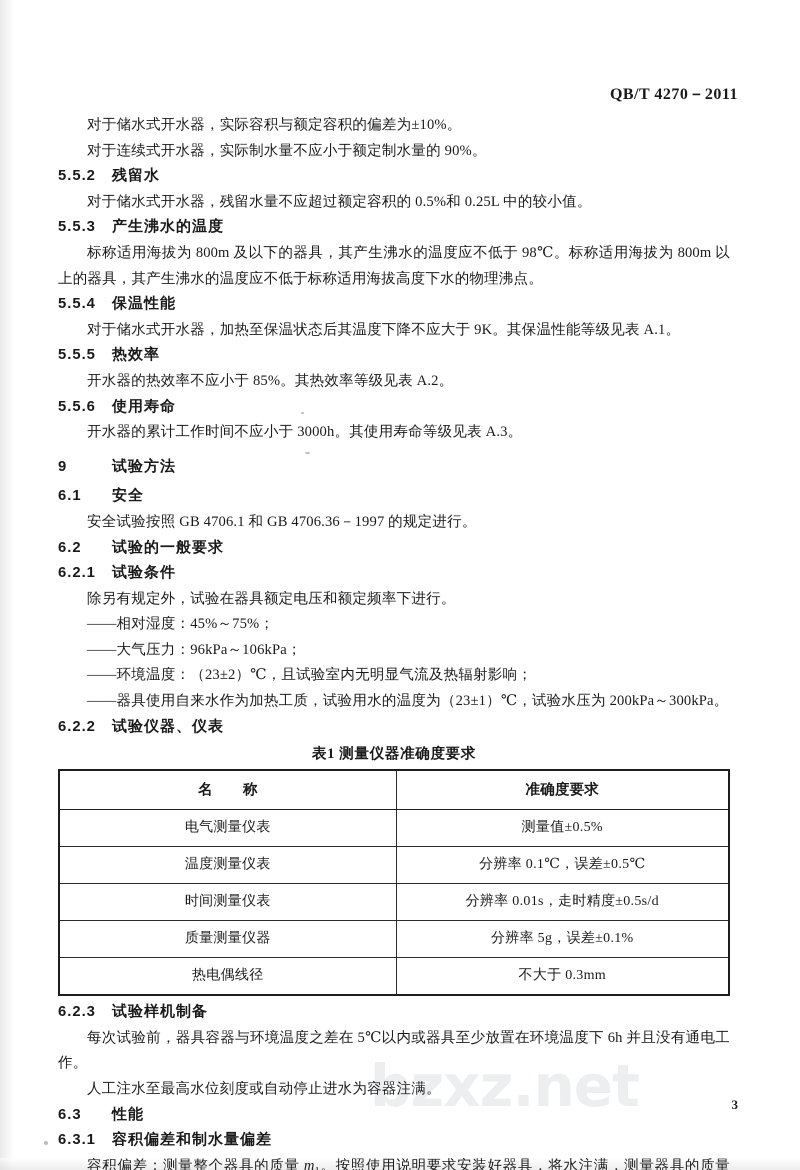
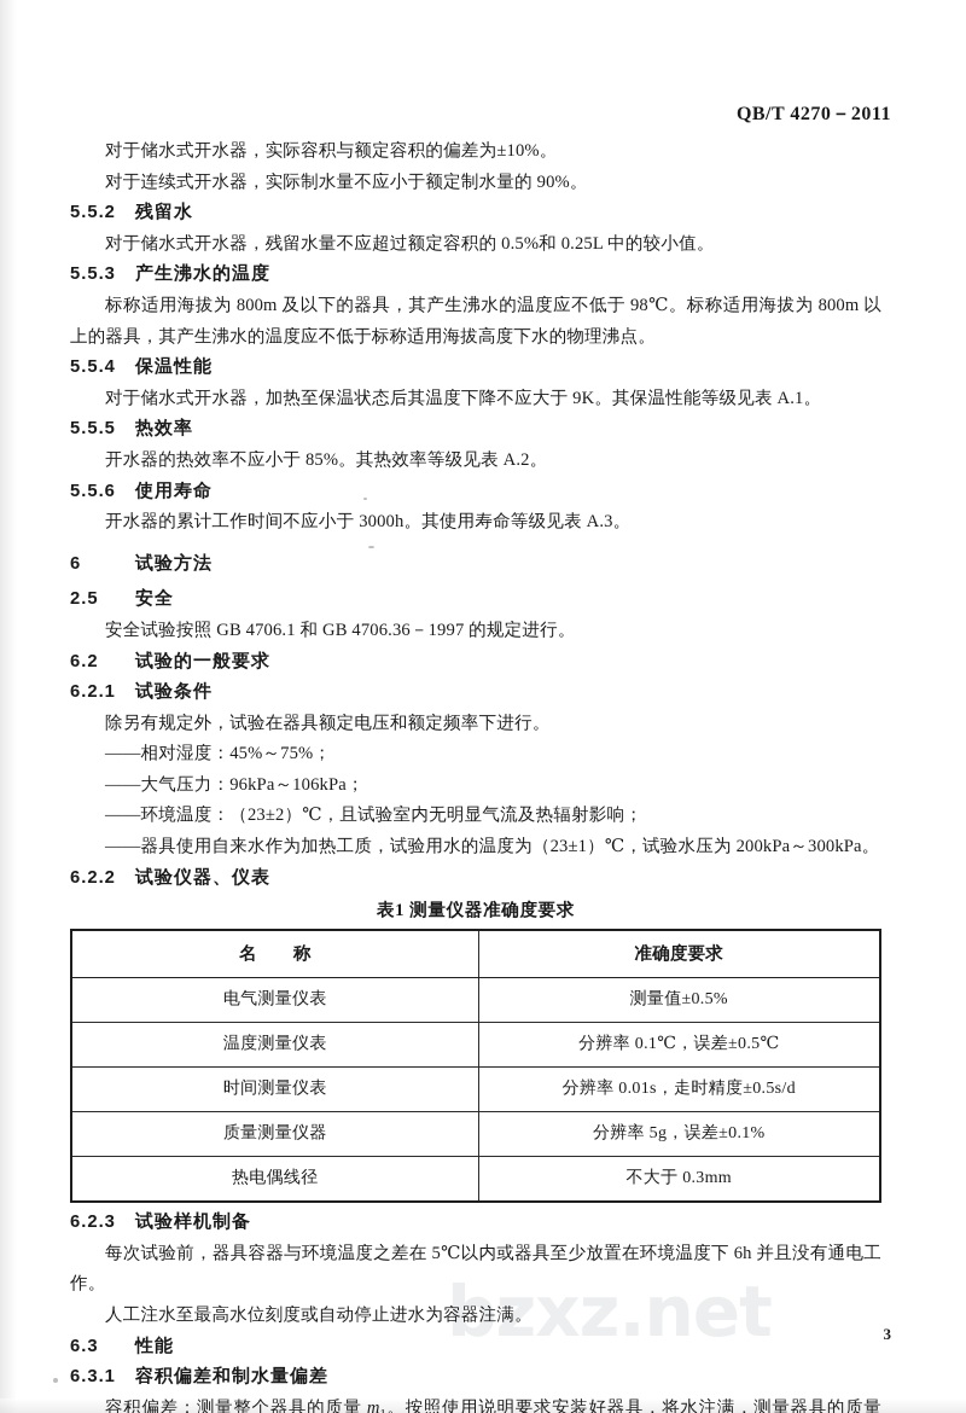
  bzxz.net
  QB/T 4270－2011
  对于储水式开水器，实际容积与额定容积的偏差为±10%。
  对于连续式开水器，实际制水量不应小于额定制水量的 90%。
  5.5.2 残留水
  对于储水式开水器，残留水量不应超过额定容积的 0.5%和 0.25L 中的较小值。
  5.5.3 产生沸水的温度
  标称适用海拔为 800m 及以下的器具，其产生沸水的温度应不低于 98℃。标称适用海拔为 800m 以上的器具，其产生沸水的温度应不低于标称适用海拔高度下水的物理沸点。
  5.5.4 保温性能
  对于储水式开水器，加热至保温状态后其温度下降不应大于 9K。其保温性能等级见表 A.1。
  5.5.5 热效率
  开水器的热效率不应小于 85%。其热效率等级见表 A.2。
  5.5.6 使用寿命
  开水器的累计工作时间不应小于 3000h。其使用寿命等级见表 A.3。
- 9 试验方法
+ 6 试验方法
- 6.1 安全
+ 2.5 安全
  安全试验按照 GB 4706.1 和 GB 4706.36－1997 的规定进行。
  6.2 试验的一般要求
  6.2.1 试验条件
  除另有规定外，试验在器具额定电压和额定频率下进行。
  ——相对湿度：45%～75%；
  ——大气压力：96kPa～106kPa；
  ——环境温度：（23±2）℃，且试验室内无明显气流及热辐射影响；
  ——器具使用自来水作为加热工质，试验用水的温度为（23±1）℃，试验水压为 200kPa～300kPa。
  6.2.2 试验仪器、仪表
  表1 测量仪器准确度要求
  名 称	准确度要求
  电气测量仪表	测量值±0.5%
  温度测量仪表	分辨率 0.1℃，误差±0.5℃
  时间测量仪表	分辨率 0.01s，走时精度±0.5s/d
  质量测量仪器	分辨率 5g，误差±0.1%
  热电偶线径	不大于 0.3mm
  6.2.3 试验样机制备
  每次试验前，器具容器与环境温度之差在 5℃以内或器具至少放置在环境温度下 6h 并且没有通电工作。
  人工注水至最高水位刻度或自动停止进水为容器注满。
  6.3 性能
  6.3.1 容积偏差和制水量偏差
  容积偏差：测量整个器具的质量 m 。按照使用说明要求安装好器具，将水注满，测量器具的质量
  3
